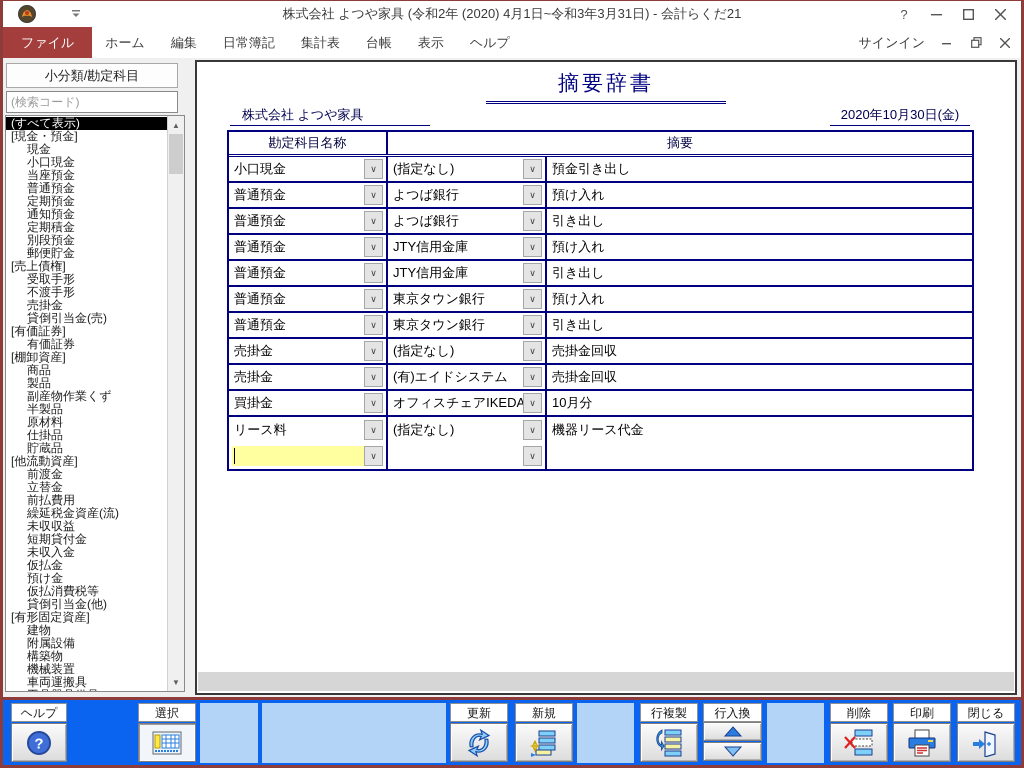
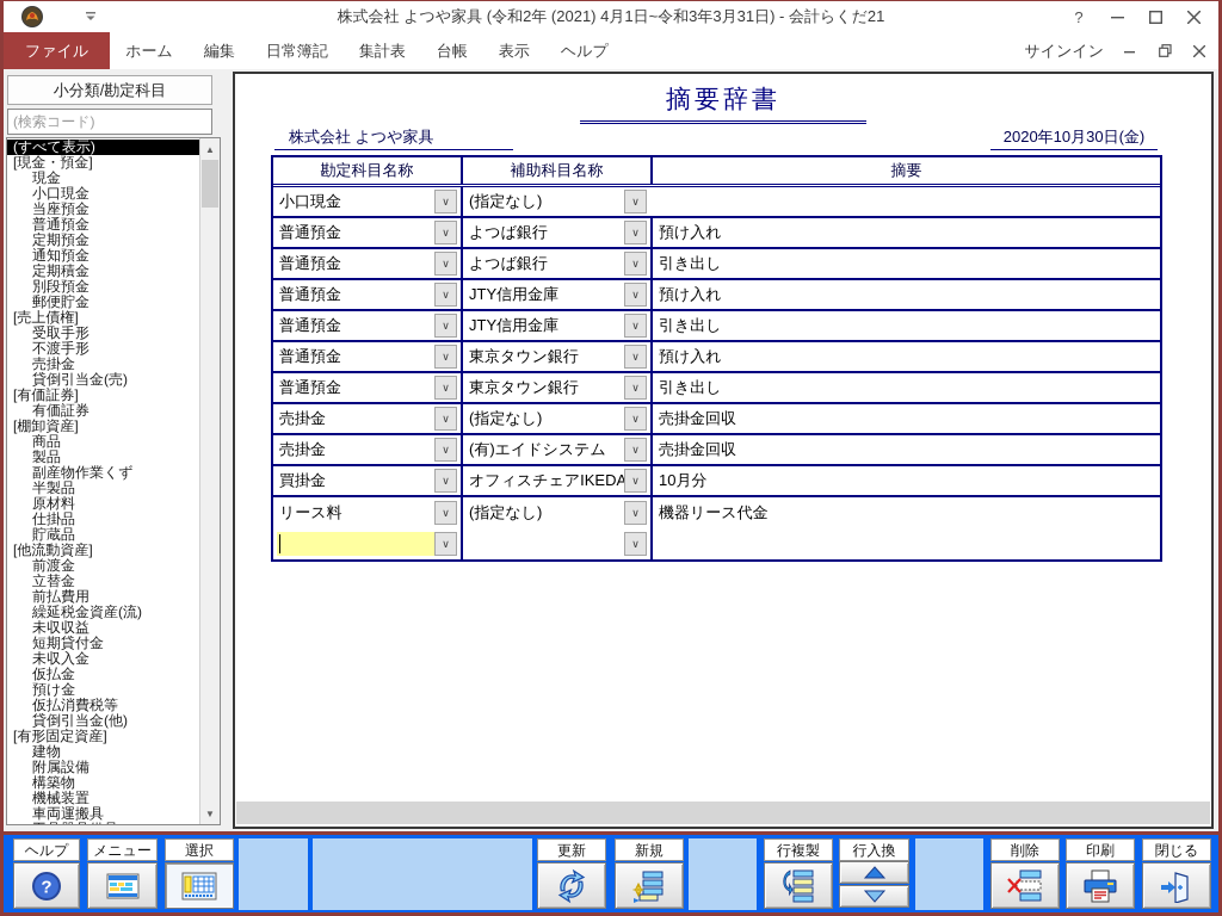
- 株式会社 よつや家具 (令和2年 (2020) 4月1日~令和3年3月31日) - 会計らくだ21
+ 株式会社 よつや家具 (令和2年 (2021) 4月1日~令和3年3月31日) - 会計らくだ21
  ?
  ファイル
  ホーム
  編集
  日常簿記
  集計表
  台帳
  表示
  ヘルプ
  サインイン
  小分類/勘定科目
  (検索コード)
  (すべて表示)
  [現金・預金]
  現金
  小口現金
  当座預金
  普通預金
  定期預金
  通知預金
  定期積金
  別段預金
  郵便貯金
  [売上債権]
  受取手形
  不渡手形
  売掛金
  貸倒引当金(売)
  [有価証券]
  有価証券
  [棚卸資産]
  商品
  製品
  副産物作業くず
  半製品
  原材料
  仕掛品
  貯蔵品
  [他流動資産]
  前渡金
  立替金
  前払費用
  繰延税金資産(流)
  未収収益
  短期貸付金
  未収入金
  仮払金
  預け金
  仮払消費税等
  貸倒引当金(他)
  [有形固定資産]
  建物
  附属設備
  構築物
  機械装置
  車両運搬具
  ▲
  ▼
  摘要辞書
  株式会社 よつや家具
  2020年10月30日(金)
  勘定科目名称
+ 補助科目名称
  摘要
  小口現金
  ∨
  (指定なし)
  ∨
- 預金引き出し
  普通預金
  ∨
  よつば銀行
  ∨
  預け入れ
  普通預金
  ∨
  よつば銀行
  ∨
  引き出し
  普通預金
  ∨
  JTY信用金庫
  ∨
  預け入れ
  普通預金
  ∨
  JTY信用金庫
  ∨
  引き出し
  普通預金
  ∨
  東京タウン銀行
  ∨
  預け入れ
  普通預金
  ∨
  東京タウン銀行
  ∨
  引き出し
  売掛金
  ∨
  (指定なし)
  ∨
  売掛金回収
  売掛金
  ∨
  (有)エイドシステム
  ∨
  売掛金回収
  買掛金
  ∨
  オフィスチェアIKEDA
  ∨
  10月分
  リース料
  ∨
  (指定なし)
  ∨
  機器リース代金
  ∨
  ∨
  ヘルプ
  ?
+ メニュー
  選択
  更新
  新規
  行複製
  行入換
  削除
  印刷
  閉じる
